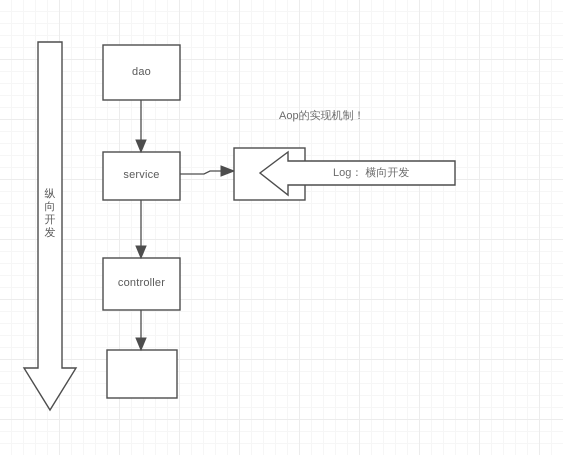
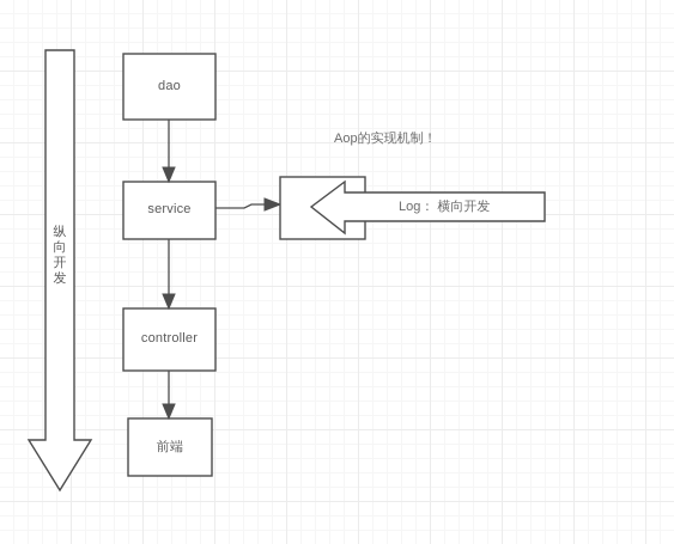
  dao
  service
  controller
+ 前端
  Aop的实现机制！
  Log： 横向开发
  纵向开发
